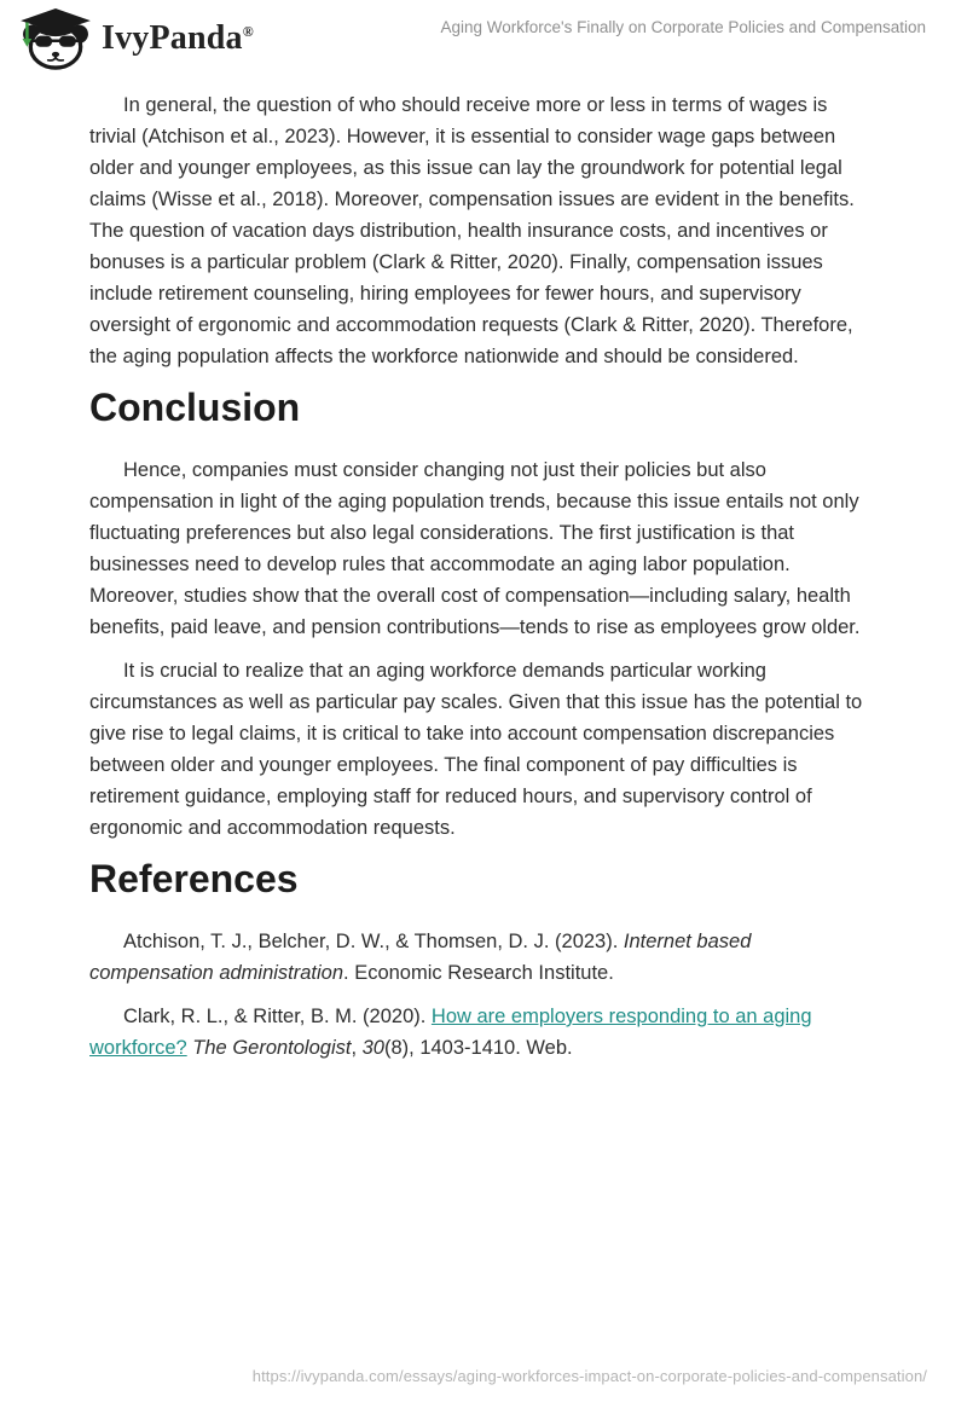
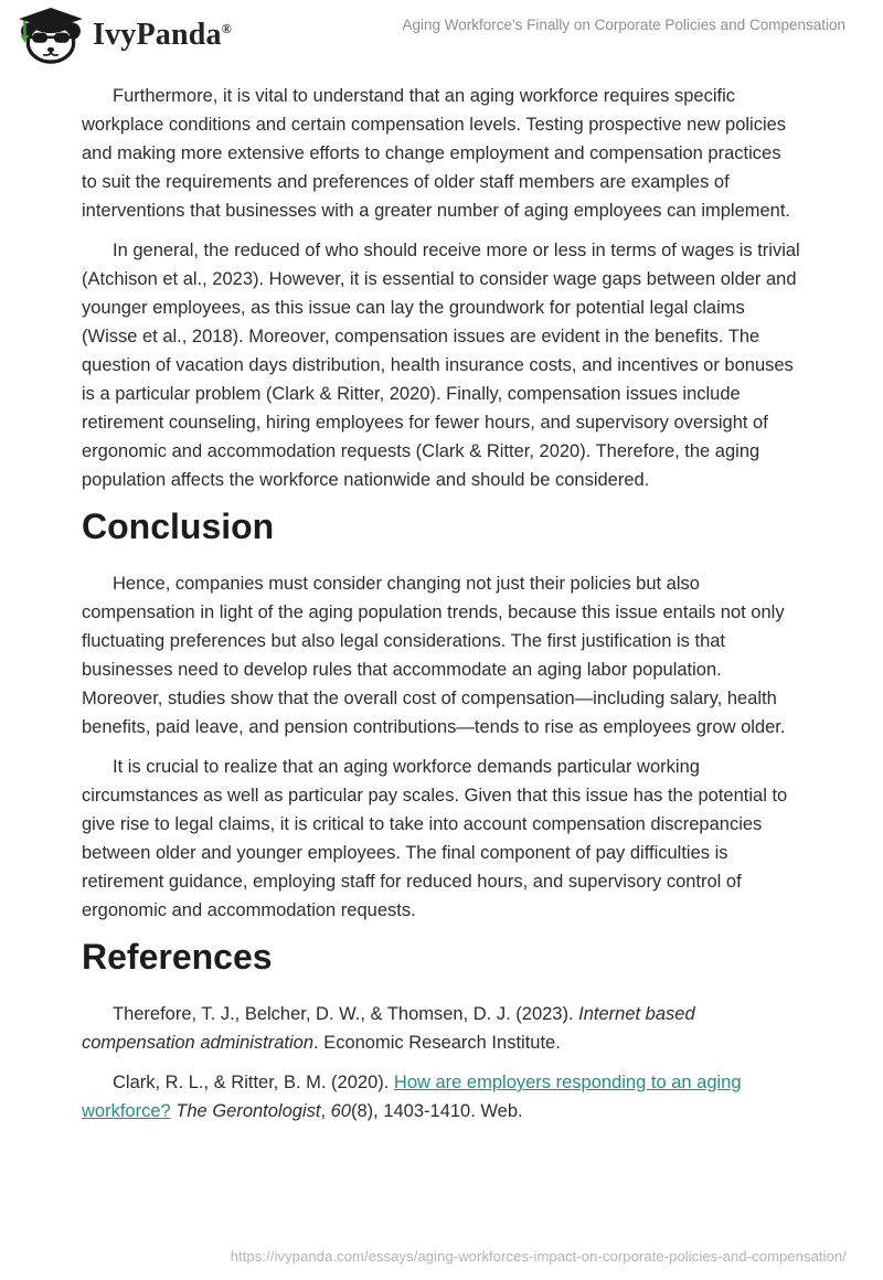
  IvyPanda®
  Aging Workforce's Finally on Corporate Policies and Compensation
+ Furthermore, it is vital to understand that an aging workforce requires specific workplace conditions and certain compensation levels. Testing prospective new policies and making more extensive efforts to change employment and compensation practices to suit the requirements and preferences of older staff members are examples of interventions that businesses with a greater number of aging employees can implement.
- In general, the question of who should receive more or less in terms of wages is trivial (Atchison et al., 2023). However, it is essential to consider wage gaps between older and younger employees, as this issue can lay the groundwork for potential legal claims (Wisse et al., 2018). Moreover, compensation issues are evident in the benefits. The question of vacation days distribution, health insurance costs, and incentives or bonuses is a particular problem (Clark & Ritter, 2020). Finally, compensation issues include retirement counseling, hiring employees for fewer hours, and supervisory oversight of ergonomic and accommodation requests (Clark & Ritter, 2020). Therefore, the aging population affects the workforce nationwide and should be considered.
+ In general, the reduced of who should receive more or less in terms of wages is trivial (Atchison et al., 2023). However, it is essential to consider wage gaps between older and younger employees, as this issue can lay the groundwork for potential legal claims (Wisse et al., 2018). Moreover, compensation issues are evident in the benefits. The question of vacation days distribution, health insurance costs, and incentives or bonuses is a particular problem (Clark & Ritter, 2020). Finally, compensation issues include retirement counseling, hiring employees for fewer hours, and supervisory oversight of ergonomic and accommodation requests (Clark & Ritter, 2020). Therefore, the aging population affects the workforce nationwide and should be considered.
  Conclusion
  Hence, companies must consider changing not just their policies but also compensation in light of the aging population trends, because this issue entails not only fluctuating preferences but also legal considerations. The first justification is that businesses need to develop rules that accommodate an aging labor population. Moreover, studies show that the overall cost of compensation—including salary, health benefits, paid leave, and pension contributions—tends to rise as employees grow older.
  It is crucial to realize that an aging workforce demands particular working circumstances as well as particular pay scales. Given that this issue has the potential to give rise to legal claims, it is critical to take into account compensation discrepancies between older and younger employees. The final component of pay difficulties is retirement guidance, employing staff for reduced hours, and supervisory control of ergonomic and accommodation requests.
  References
- Atchison, T. J., Belcher, D. W., & Thomsen, D. J. (2023). Internet based compensation administration. Economic Research Institute.
+ Therefore, T. J., Belcher, D. W., & Thomsen, D. J. (2023). Internet based compensation administration. Economic Research Institute.
- Clark, R. L., & Ritter, B. M. (2020). How are employers responding to an aging workforce? The Gerontologist, 30(8), 1403-1410. Web.
+ Clark, R. L., & Ritter, B. M. (2020). How are employers responding to an aging workforce? The Gerontologist, 60(8), 1403-1410. Web.
  https://ivypanda.com/essays/aging-workforces-impact-on-corporate-policies-and-compensation/
